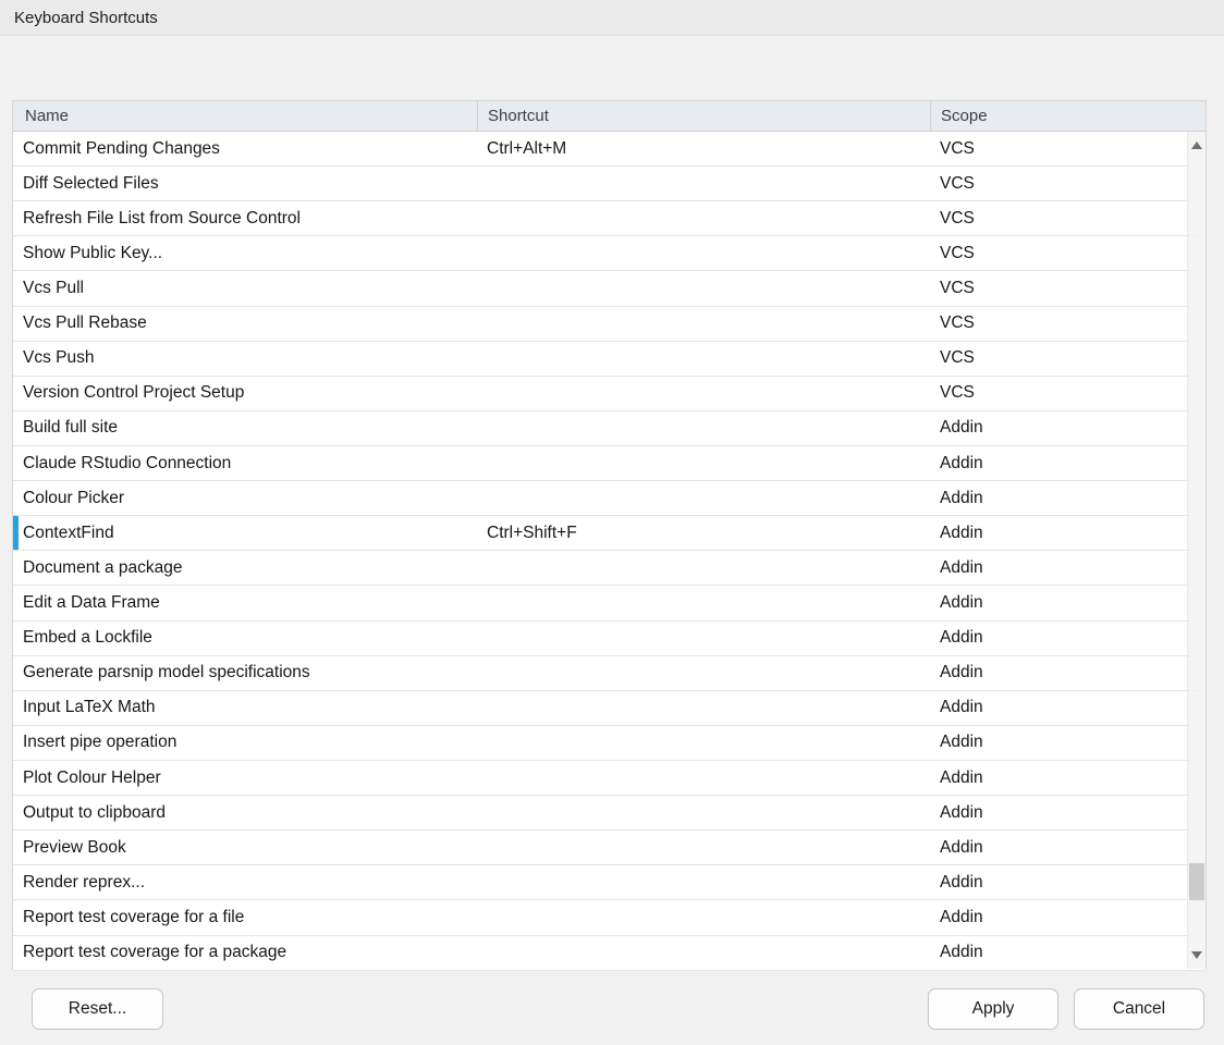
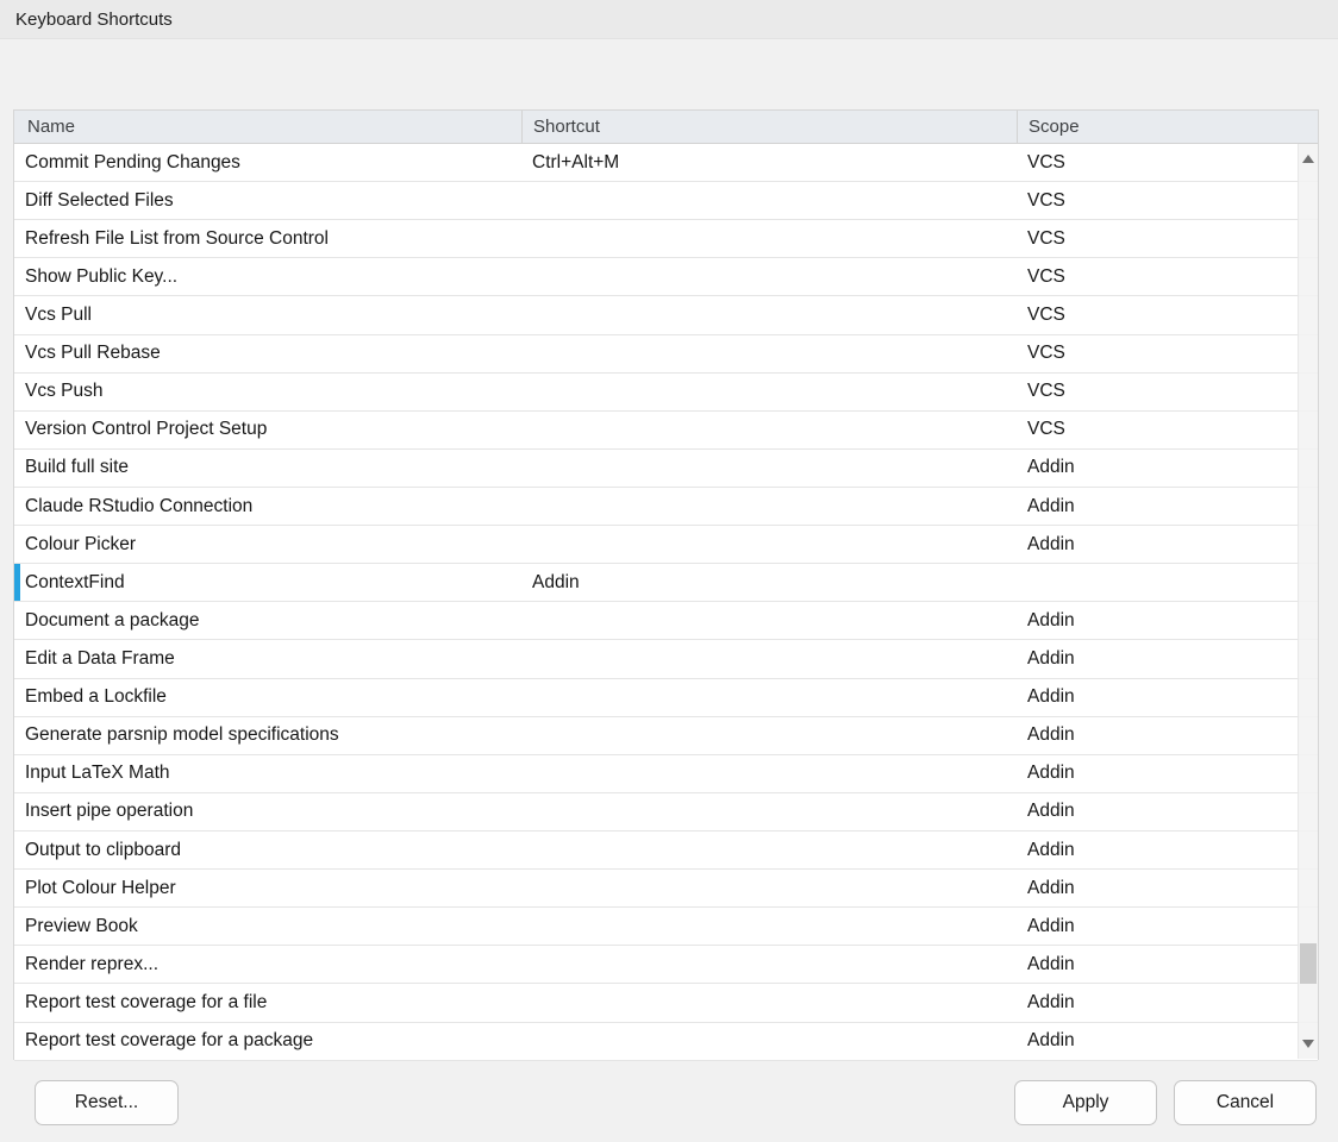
  Keyboard Shortcuts
  Name
  Shortcut
  Scope
  Commit Pending Changes
  Ctrl+Alt+M
  VCS
  Diff Selected Files
  VCS
  Refresh File List from Source Control
  VCS
  Show Public Key...
  VCS
  Vcs Pull
  VCS
  Vcs Pull Rebase
  VCS
  Vcs Push
  VCS
  Version Control Project Setup
  VCS
  Build full site
  Addin
  Claude RStudio Connection
  Addin
  Colour Picker
  Addin
  ContextFind
- Ctrl+Shift+F
  Addin
  Document a package
  Addin
  Edit a Data Frame
  Addin
  Embed a Lockfile
  Addin
  Generate parsnip model specifications
  Addin
  Input LaTeX Math
  Addin
  Insert pipe operation
  Addin
- Plot Colour Helper
+ Output to clipboard
  Addin
- Output to clipboard
+ Plot Colour Helper
  Addin
  Preview Book
  Addin
  Render reprex...
  Addin
  Report test coverage for a file
  Addin
  Report test coverage for a package
  Addin
  Reset...
  Apply
  Cancel
